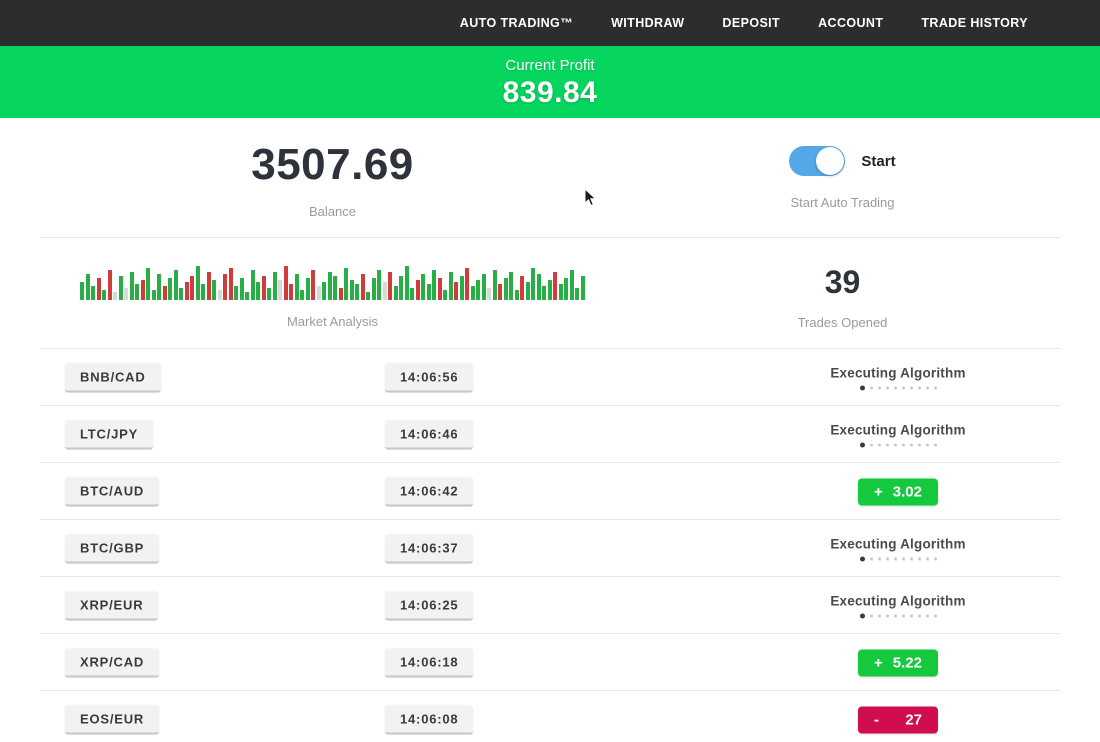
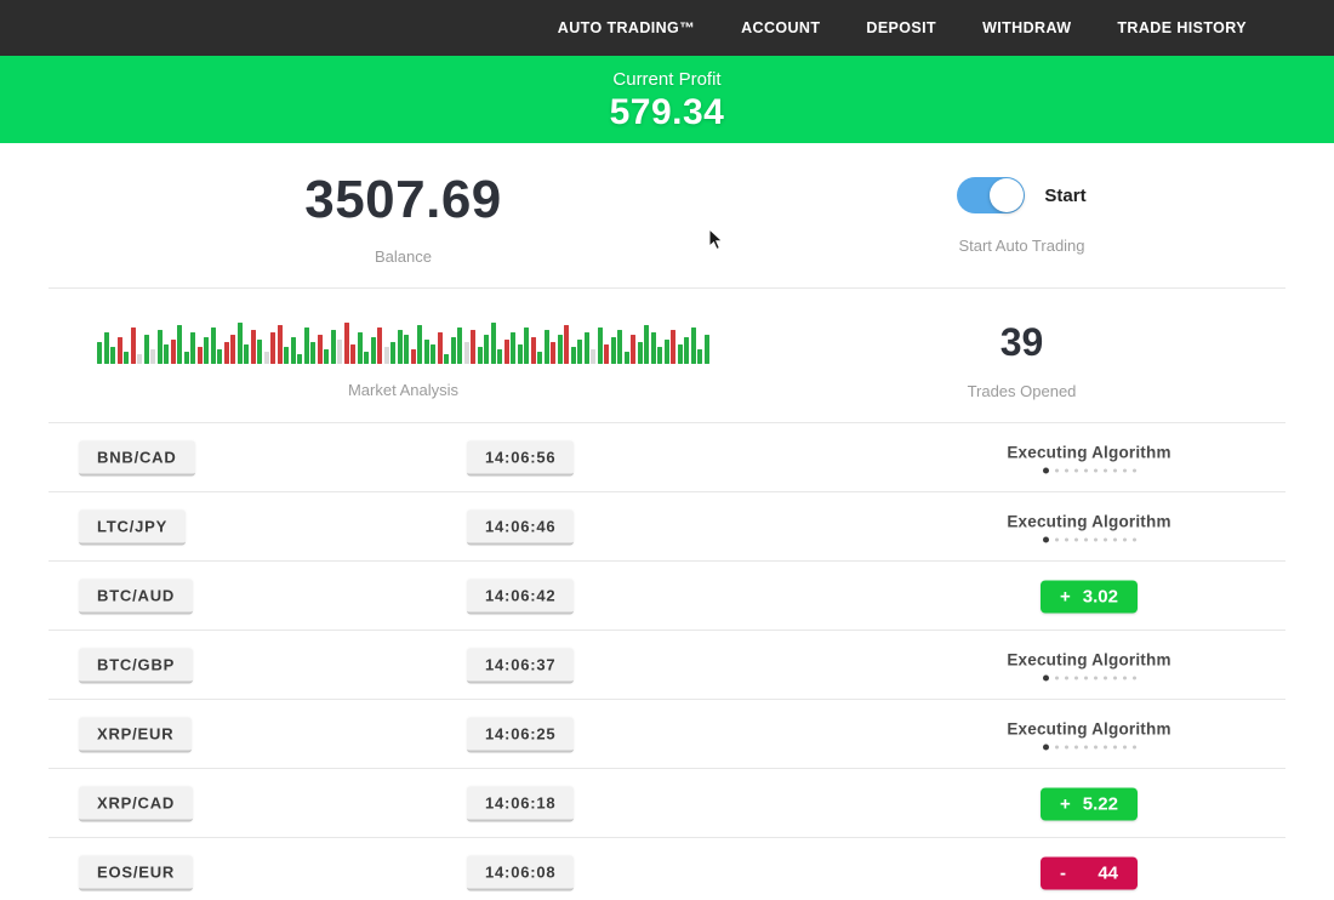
  AUTO TRADING™
- WITHDRAW
+ ACCOUNT
  DEPOSIT
- ACCOUNT
+ WITHDRAW
  TRADE HISTORY
  Current Profit
- 839.84
+ 579.34
  3507.69
  Balance
  Start
  Start Auto Trading
  Market Analysis
  39
  Trades Opened
  BNB/CAD
  14:06:56
  Executing Algorithm
  LTC/JPY
  14:06:46
  Executing Algorithm
  BTC/AUD
  14:06:42
  +
  3.02
  BTC/GBP
  14:06:37
  Executing Algorithm
  XRP/EUR
  14:06:25
  Executing Algorithm
  XRP/CAD
  14:06:18
  +
  5.22
  EOS/EUR
  14:06:08
  -
- 27
+ 44
